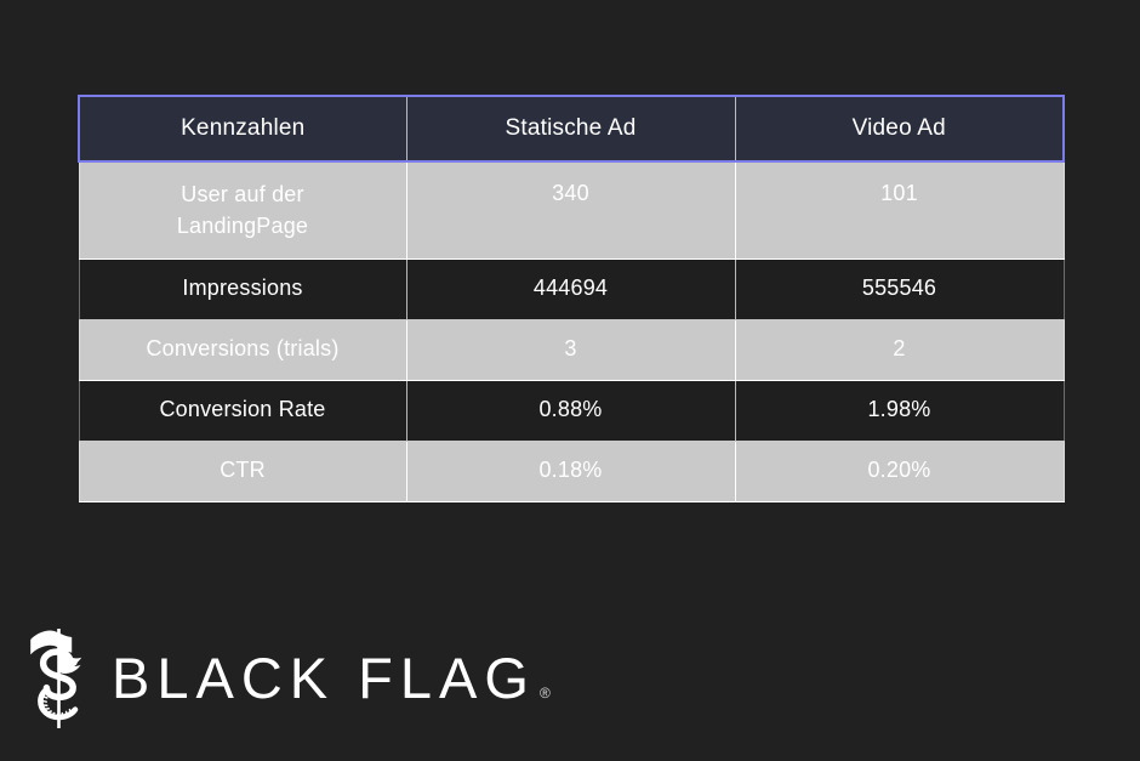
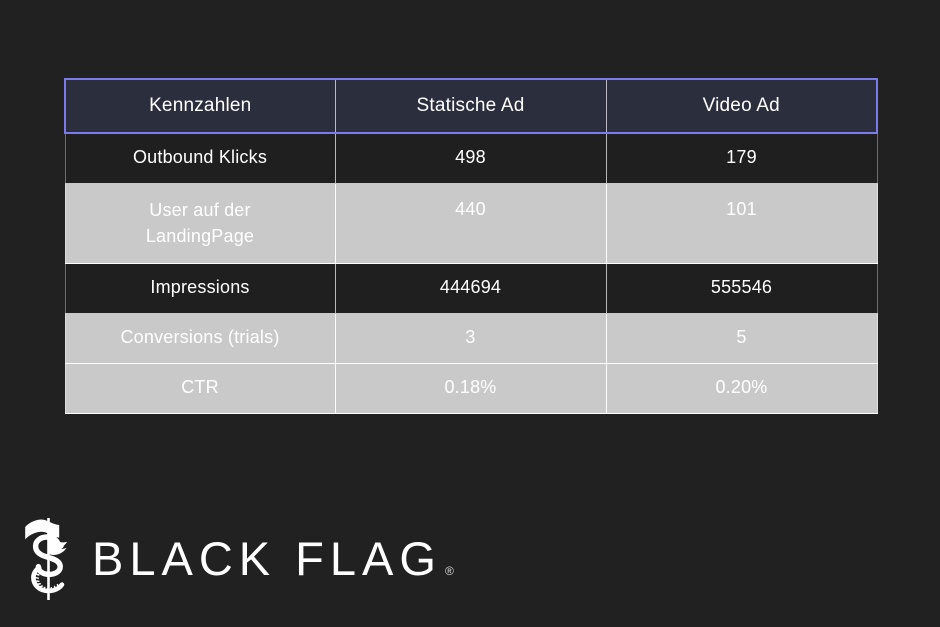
  Kennzahlen	Statische Ad	Video Ad
+ Outbound Klicks	498	179
- User auf derLandingPage	340	101
+ User auf derLandingPage	440	101
  Impressions	444694	555546
- Conversions (trials)	3	2
+ Conversions (trials)	3	5
- Conversion Rate	0.88%	1.98%
  CTR	0.18%	0.20%
  BLACK FLAG
  ®
